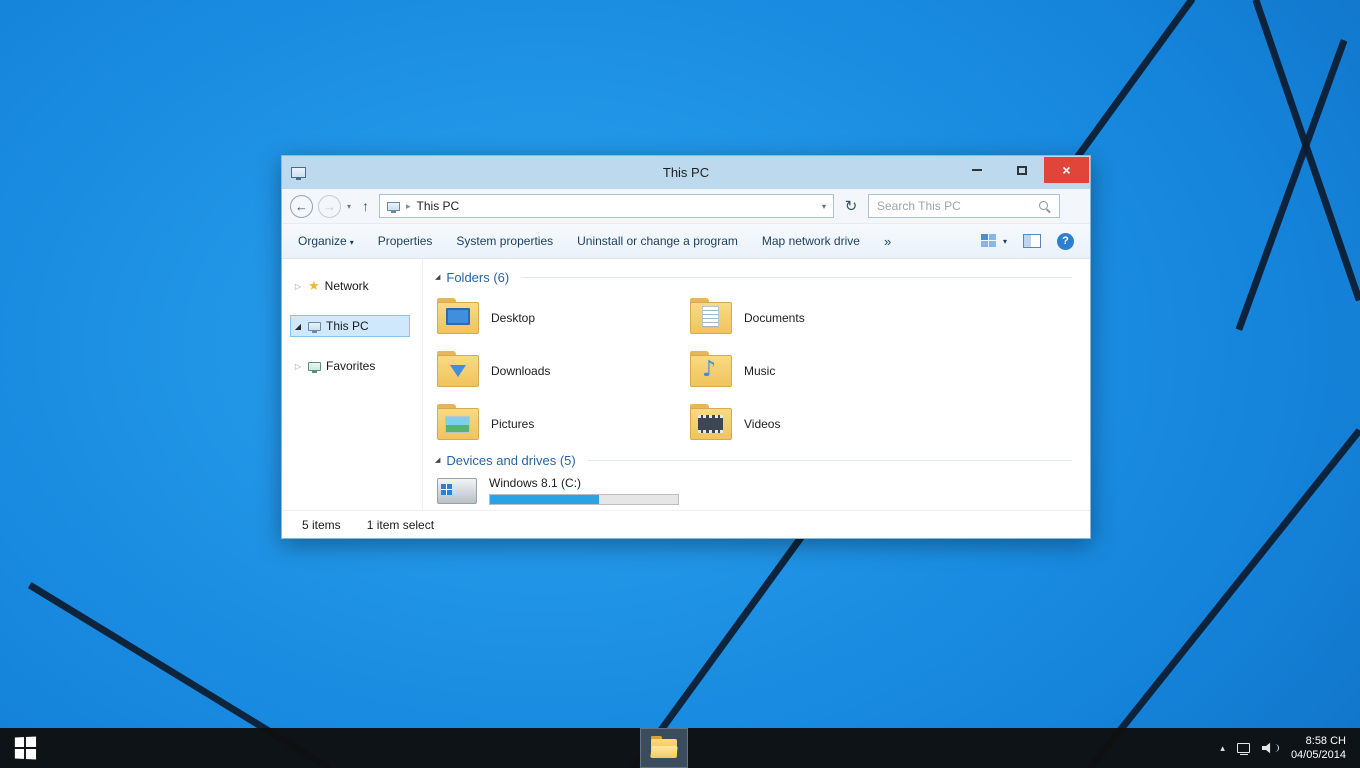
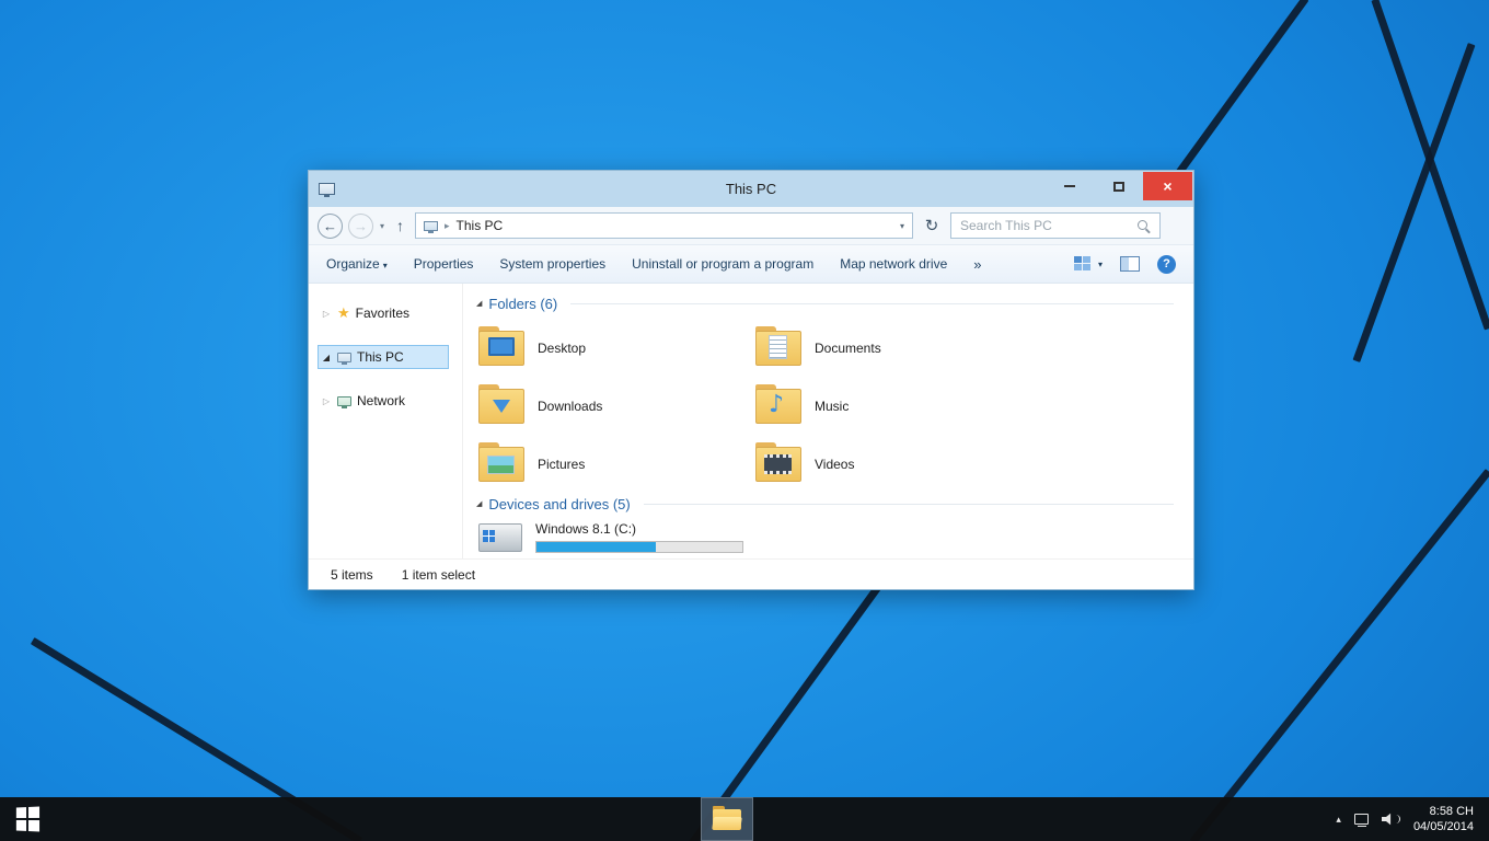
  This PC
  ×
  ←
  →
  ▾
  ↑
  ▸
  This PC
  ▾
  ↻
  Search This PC
  Organize ▾
  Properties
  System properties
- Uninstall or change a program
+ Uninstall or program a program
  Map network drive
  »
  ▾
  ?
  ▷
  ★
- Network
+ Favorites
  ◢
  This PC
  ▷
- Favorites
+ Network
  Folders (6)
  Desktop
  Documents
  Downloads
  ♪
  Music
  Pictures
  Videos
  Devices and drives (5)
  Windows 8.1 (C:)
  5 items
  1 item select
  ▴
  8:58 CH
  04/05/2014
